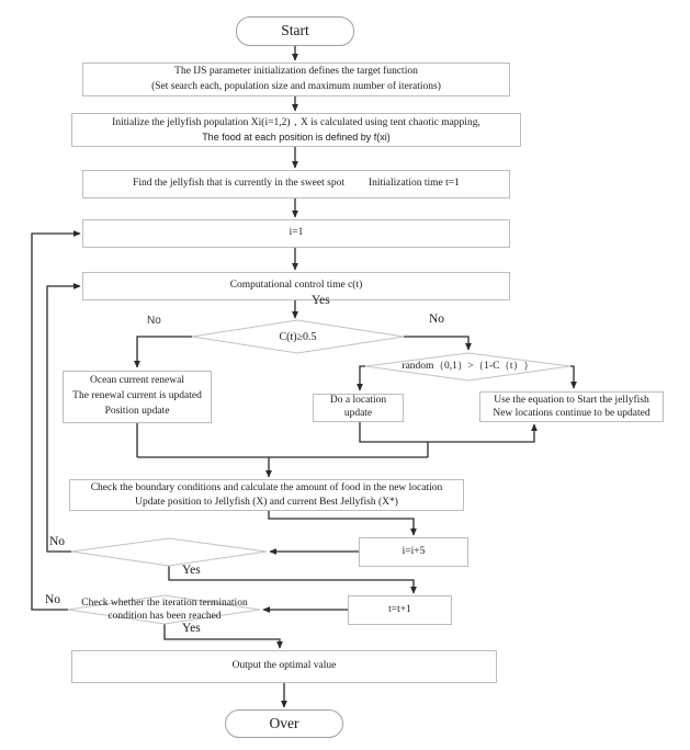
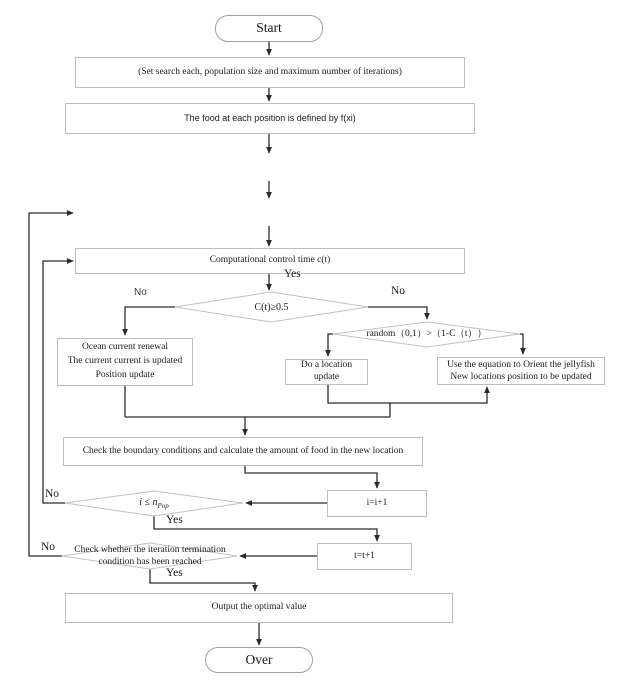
  Start
- The IJS parameter initialization defines the target function
  (Set search each, population size and maximum number of iterations)
- Initialize the jellyfish population Xi(i=1,2)，X is calculated using tent chaotic mapping,
  The food at each position is defined by f(xi)
- Find the jellyfish that is currently in the sweet spot
- Initialization time t=1
- i=1
  Computational control time c(t)
  Ocean current renewal
- The renewal current is updated
+ The current current is updated
  Position update
  Do a location
  update
- Use the equation to Start the jellyfish
+ Use the equation to Orient the jellyfish
- New locations continue to be updated
+ New locations position to be updated
  Check the boundary conditions and calculate the amount of food in the new location
- Update position to Jellyfish (X) and current Best Jellyfish (X*)
- i=i+5
+ i=i+1
  t=t+1
  Output the optimal value
  Over
  C(t)≥0.5
  random（0,1）>（1-C（t））
+ i ≤ nPop
  Check whether the iteration termination
  condition has been reached
  Yes
  No
  No
  No
  Yes
  No
  Yes
